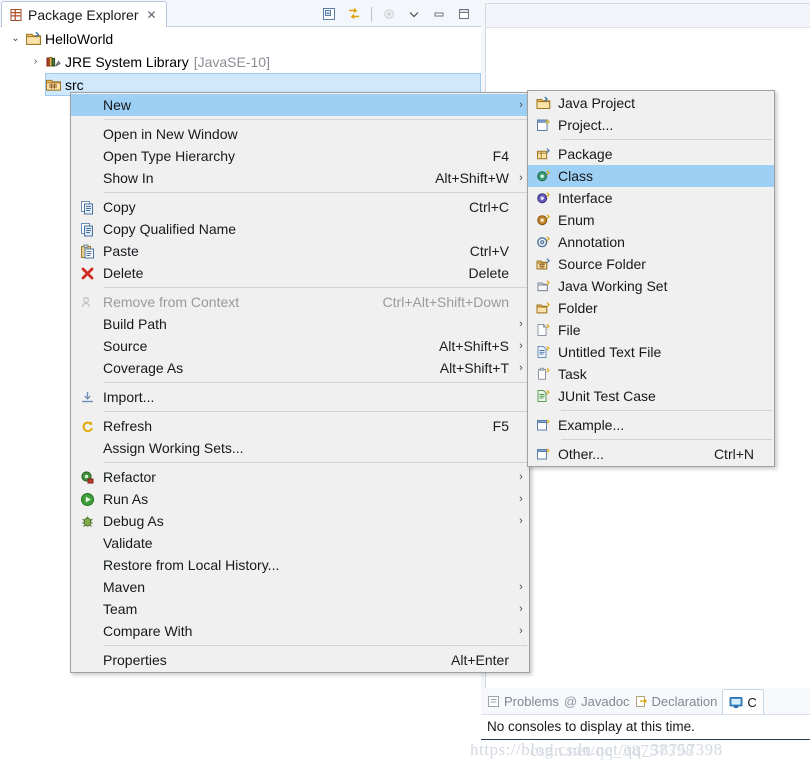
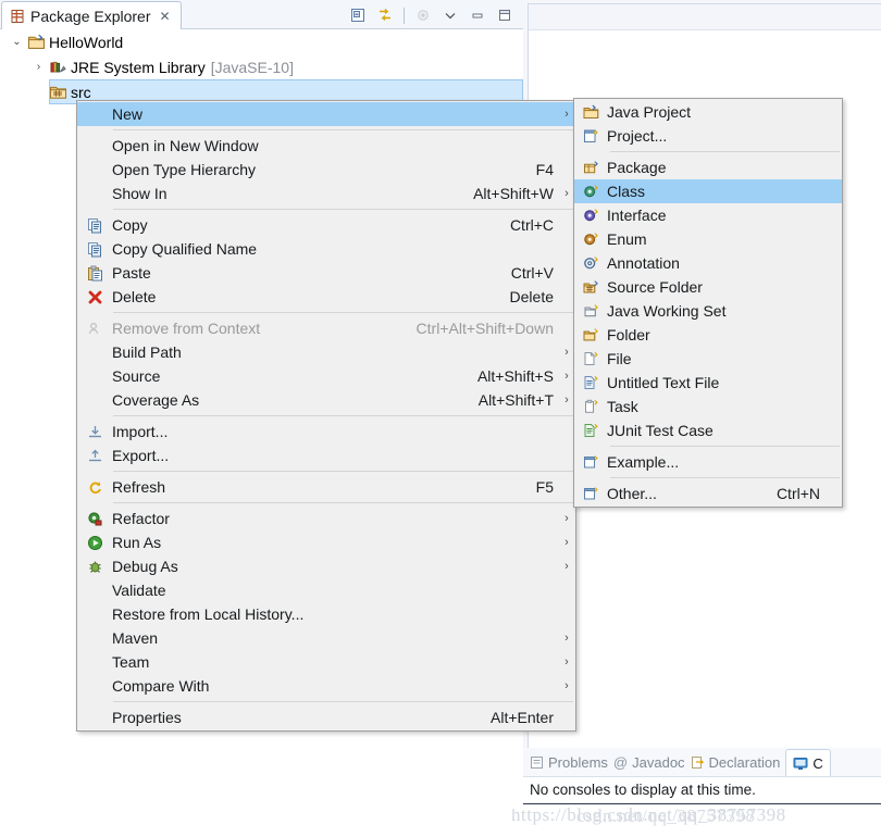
  Problems
  @
  Javadoc
  Declaration
  C
  No consoles to display at this time.
  https://blog.csdn.net/qq_38757398
  csdn.net/qq_38757398
  Package Explorer
  ✕
  ⌄
  HelloWorld
  ›
  JRE System Library
  [JavaSE-10]
  src
  New
  ›
  Open in New Window
  Open Type Hierarchy
  F4
  Show In
  Alt+Shift+W
  ›
  Copy
  Ctrl+C
  Copy Qualified Name
  Paste
  Ctrl+V
  Delete
  Delete
  Remove from Context
  Ctrl+Alt+Shift+Down
  Build Path
  ›
  Source
  Alt+Shift+S
  ›
  Coverage As
  Alt+Shift+T
  ›
  Import...
+ Export...
  Refresh
  F5
- Assign Working Sets...
  Refactor
  ›
  Run As
  ›
  Debug As
  ›
  Validate
  Restore from Local History...
  Maven
  ›
  Team
  ›
  Compare With
  ›
  Properties
  Alt+Enter
  Java Project
  Project...
  Package
  Class
  Interface
  Enum
  Annotation
  Source Folder
  Java Working Set
  Folder
  File
  Untitled Text File
  Task
  JUnit Test Case
  Example...
  Other...
  Ctrl+N
